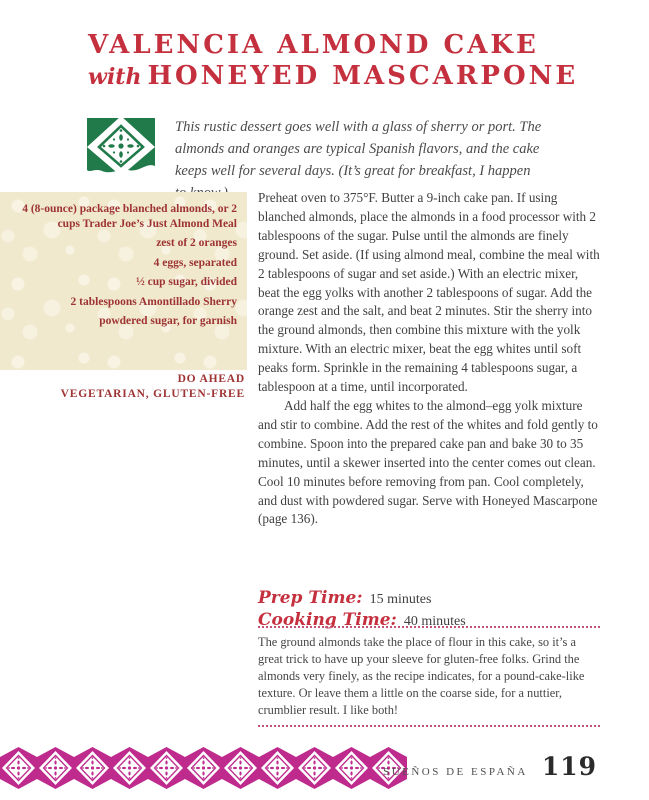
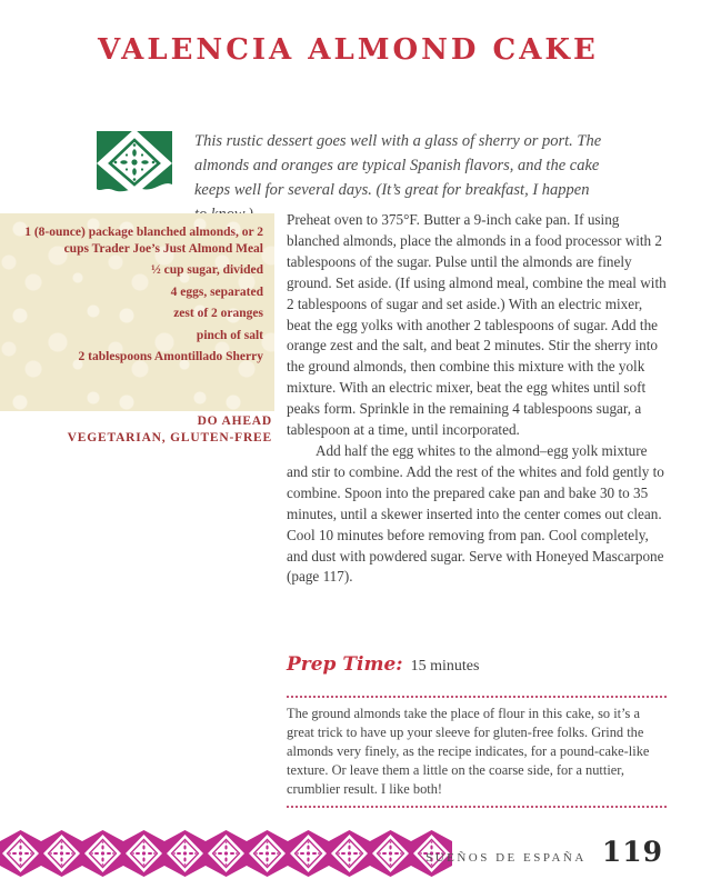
  VALENCIA ALMOND CAKE
- with HONEYED MASCARPONE
  This rustic dessert goes well with a glass of sherry or port. The almonds and oranges are typical Spanish flavors, and the cake keeps well for several days. (It’s great for breakfast, I happen
- 4 (8-ounce) package blanched almonds, or 2 cups Trader Joe’s Just Almond Meal
+ 1 (8-ounce) package blanched almonds, or 2 cups Trader Joe’s Just Almond Meal
- zest of 2 oranges
+ ½ cup sugar, divided
  4 eggs, separated
- ½ cup sugar, divided
+ zest of 2 oranges
+ pinch of salt
  2 tablespoons Amontillado Sherry
- powdered sugar, for garnish
  DO AHEAD
  VEGETARIAN, GLUTEN-FREE
  Preheat oven to 375°F. Butter a 9-inch cake pan. If using blanched almonds, place the almonds in a food processor with 2 tablespoons of the sugar. Pulse until the almonds are finely ground. Set aside. (If using almond meal, combine the meal with 2 tablespoons of sugar and set aside.) With an electric mixer, beat the egg yolks with another 2 tablespoons of sugar. Add the orange zest and the salt, and beat 2 minutes. Stir the sherry into the ground almonds, then combine this mixture with the yolk mixture. With an electric mixer, beat the egg whites until soft peaks form. Sprinkle in the remaining 4 tablespoons sugar, a tablespoon at a time, until incorporated.
- Add half the egg whites to the almond–egg yolk mixture and stir to combine. Add the rest of the whites and fold gently to combine. Spoon into the prepared cake pan and bake 30 to 35 minutes, until a skewer inserted into the center comes out clean. Cool 10 minutes before removing from pan. Cool completely, and dust with powdered sugar. Serve with Honeyed Mascarpone (page 136).
+ Add half the egg whites to the almond–egg yolk mixture and stir to combine. Add the rest of the whites and fold gently to combine. Spoon into the prepared cake pan and bake 30 to 35 minutes, until a skewer inserted into the center comes out clean. Cool 10 minutes before removing from pan. Cool completely, and dust with powdered sugar. Serve with Honeyed Mascarpone (page 117).
  Prep Time: 15 minutes
- Cooking Time: 40 minutes
  The ground almonds take the place of flour in this cake, so it’s a great trick to have up your sleeve for gluten-free folks. Grind the almonds very finely, as the recipe indicates, for a pound-cake-like texture. Or leave them a little on the coarse side, for a nuttier, crumblier result. I like both!
  SUEÑOS DE ESPAÑA
  119
